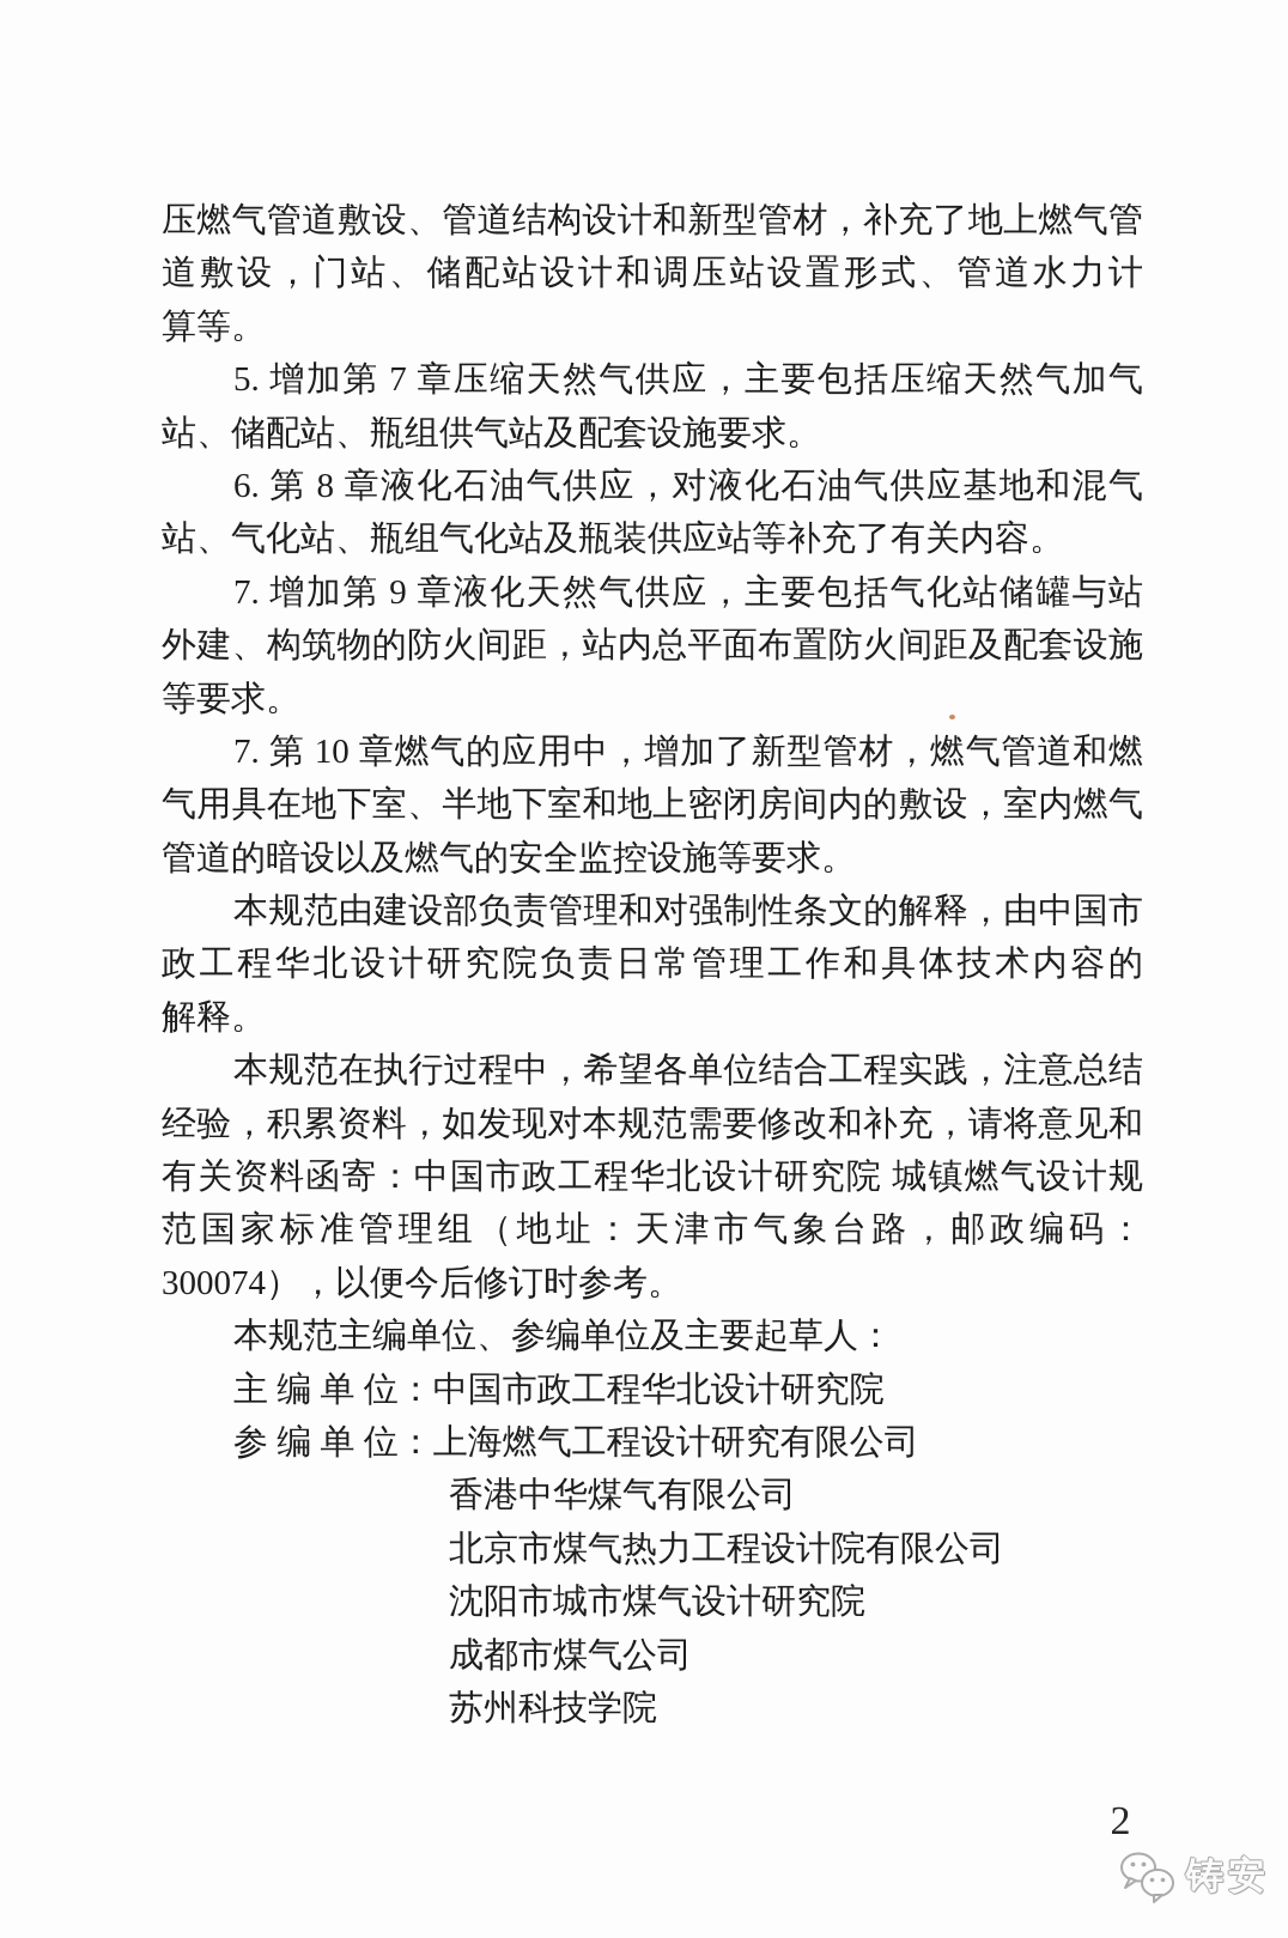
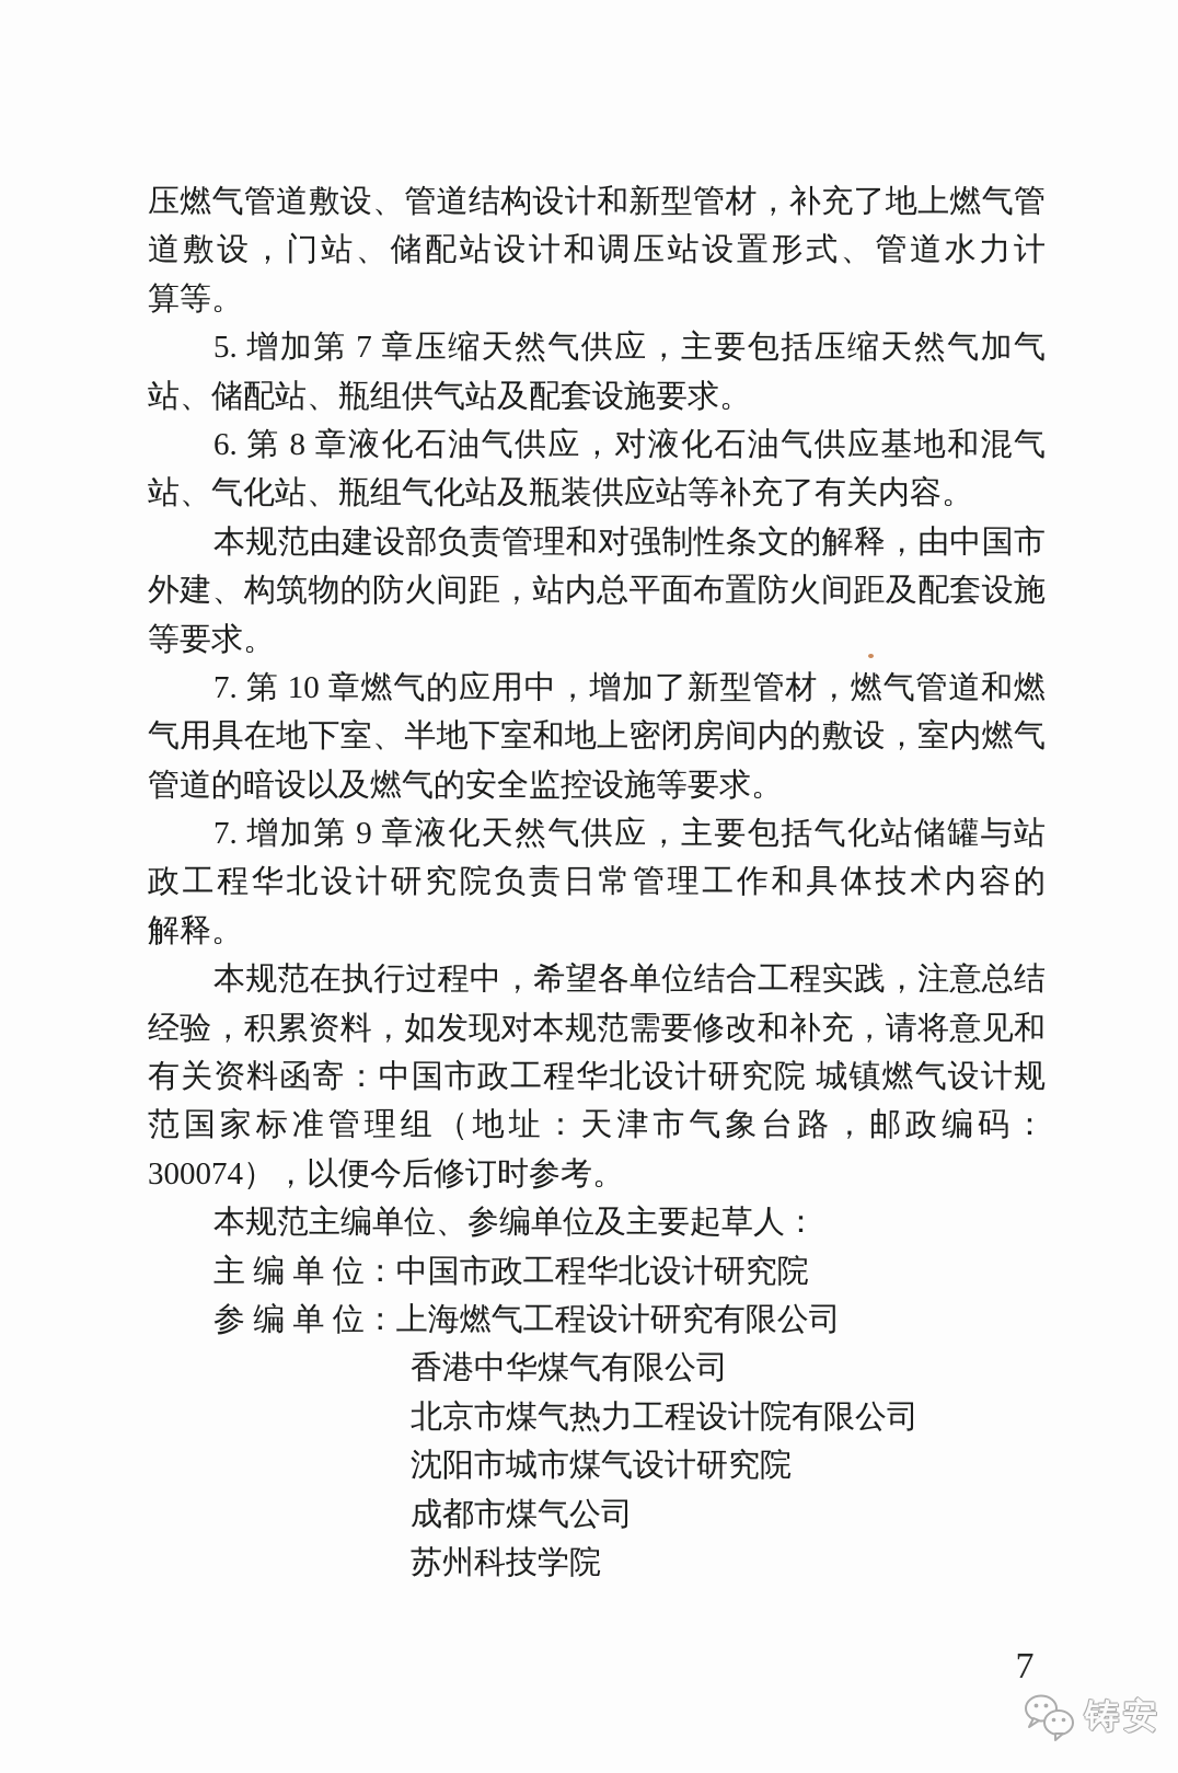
  压燃气管道敷设、管道结构设计和新型管材，补充了地上燃气管
  道敷设，门站、储配站设计和调压站设置形式、管道水力计
  算等。
  5. 增加第 7 章压缩天然气供应，主要包括压缩天然气加气
  站、储配站、瓶组供气站及配套设施要求。
  6. 第 8 章液化石油气供应，对液化石油气供应基地和混气
  站、气化站、瓶组气化站及瓶装供应站等补充了有关内容。
- 7. 增加第 9 章液化天然气供应，主要包括气化站储罐与站
+ 本规范由建设部负责管理和对强制性条文的解释，由中国市
  外建、构筑物的防火间距，站内总平面布置防火间距及配套设施
  等要求。
  7. 第 10 章燃气的应用中，增加了新型管材，燃气管道和燃
  气用具在地下室、半地下室和地上密闭房间内的敷设，室内燃气
  管道的暗设以及燃气的安全监控设施等要求。
- 本规范由建设部负责管理和对强制性条文的解释，由中国市
+ 7. 增加第 9 章液化天然气供应，主要包括气化站储罐与站
  政工程华北设计研究院负责日常管理工作和具体技术内容的
  解释。
  本规范在执行过程中，希望各单位结合工程实践，注意总结
  经验，积累资料，如发现对本规范需要修改和补充，请将意见和
  有关资料函寄：中国市政工程华北设计研究院 城镇燃气设计规
  范国家标准管理组（地址：天津市气象台路，邮政编码：
  300074），以便今后修订时参考。
  本规范主编单位、参编单位及主要起草人：
  主 编 单 位：中国市政工程华北设计研究院
  参 编 单 位：上海燃气工程设计研究有限公司
  香港中华煤气有限公司
  北京市煤气热力工程设计院有限公司
  沈阳市城市煤气设计研究院
  成都市煤气公司
  苏州科技学院
- 2
+ 7
  铸安
